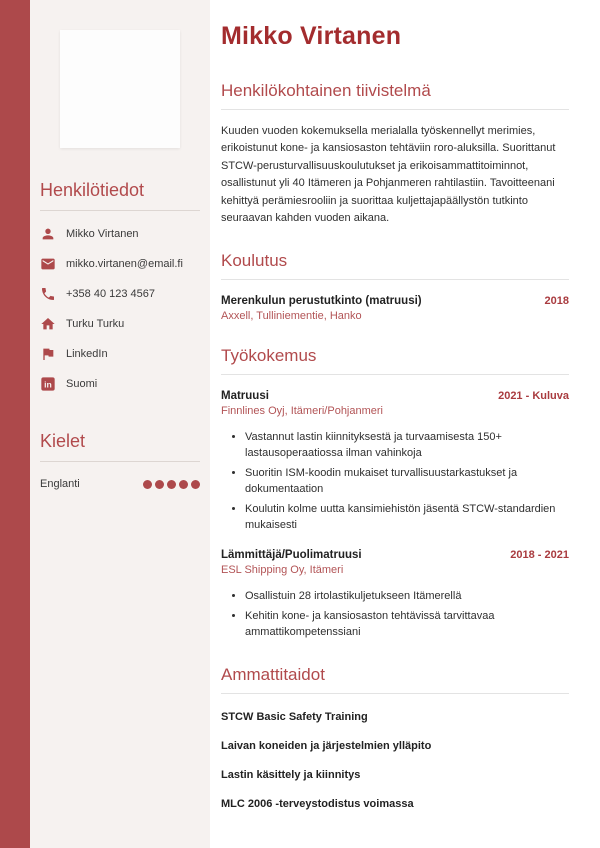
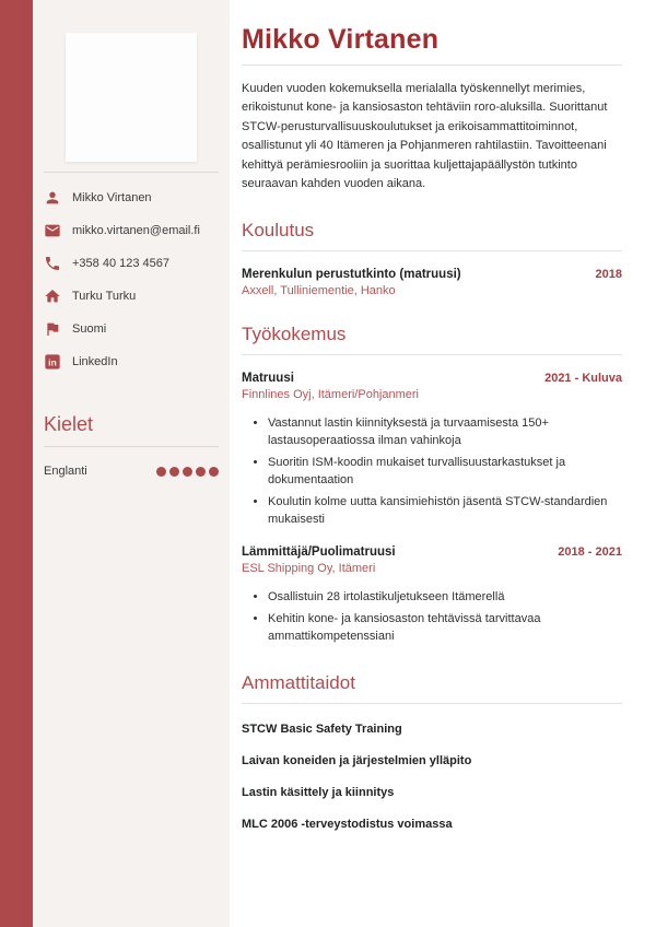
- Henkilötiedot
  Mikko Virtanen
  mikko.virtanen@email.fi
  +358 40 123 4567
  Turku Turku
- LinkedIn
+ Suomi
  in
- Suomi
+ LinkedIn
  Kielet
  Englanti
  Mikko Virtanen
- Henkilökohtainen tiivistelmä
  Kuuden vuoden kokemuksella merialalla työskennellyt merimies, erikoistunut kone- ja kansiosaston tehtäviin roro-aluksilla. Suorittanut STCW-perusturvallisuuskoulutukset ja erikoisammattitoiminnot, osallistunut yli 40 Itämeren ja Pohjanmeren rahtilastiin. Tavoitteenani kehittyä perämiesrooliin ja suorittaa kuljettajapäällystön tutkinto seuraavan kahden vuoden aikana.
  Koulutus
  Merenkulun perustutkinto (matruusi)
  2018
  Axxell, Tulliniementie, Hanko
  Työkokemus
  Matruusi
  2021 - Kuluva
  Finnlines Oyj, Itämeri/Pohjanmeri
  Vastannut lastin kiinnityksestä ja turvaamisesta 150+ lastausoperaatiossa ilman vahinkoja
  Suoritin ISM-koodin mukaiset turvallisuustarkastukset ja dokumentaation
  Koulutin kolme uutta kansimiehistön jäsentä STCW-standardien mukaisesti
  Lämmittäjä/Puolimatruusi
  2018 - 2021
  ESL Shipping Oy, Itämeri
  Osallistuin 28 irtolastikuljetukseen Itämerellä
  Kehitin kone- ja kansiosaston tehtävissä tarvittavaa ammattikompetenssiani
  Ammattitaidot
  STCW Basic Safety Training
  Laivan koneiden ja järjestelmien ylläpito
  Lastin käsittely ja kiinnitys
  MLC 2006 -terveystodistus voimassa
